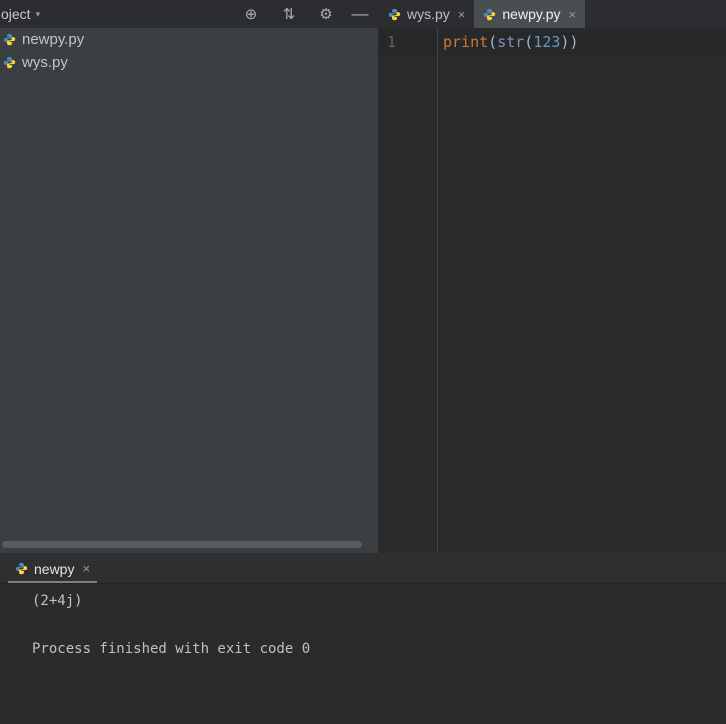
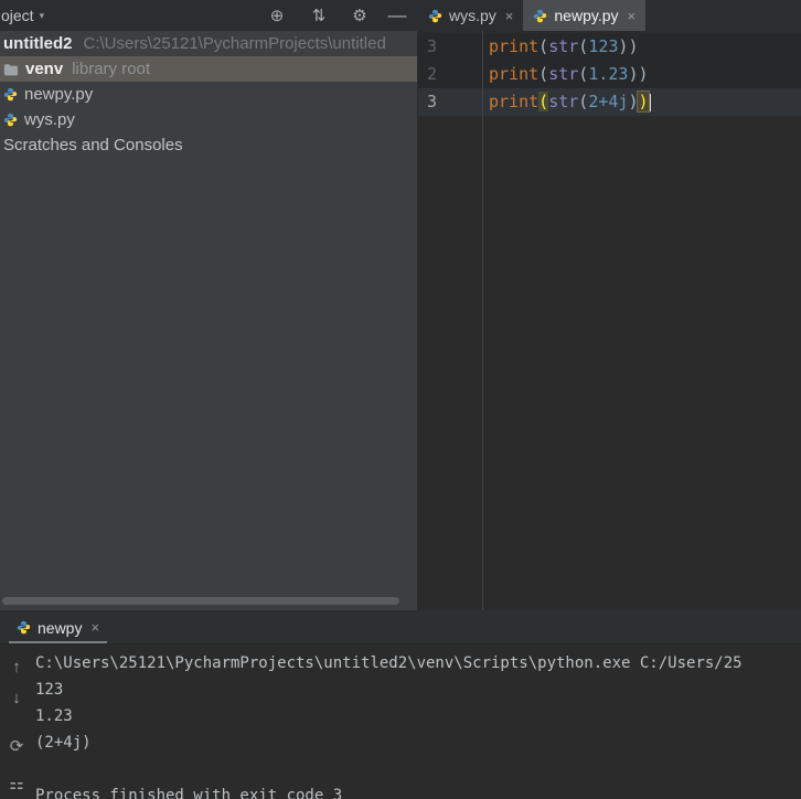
  oject
  ▾
  ⊕
  ⇅
  ⚙
  —
  wys.py
  ×
  newpy.py
  ×
+ untitled2
+ C:\Users\25121\PycharmProjects\untitled
+ venv
+ library root
  newpy.py
  wys.py
+ Scratches and Consoles
- 1 print(str(123))
+ 3 print(str(123))
+ 2 print(str(1.23))
+ 3 print(str(2+4j))
  newpy
  ×
+ ↑
+ ↓
+ ⟳
+ ⚏
+ C:\Users\25121\PycharmProjects\untitled2\venv\Scripts\python.exe C:/Users/25
+ 123
+ 1.23
  (2+4j)
- Process finished with exit code 0
+ Process finished with exit code 3
